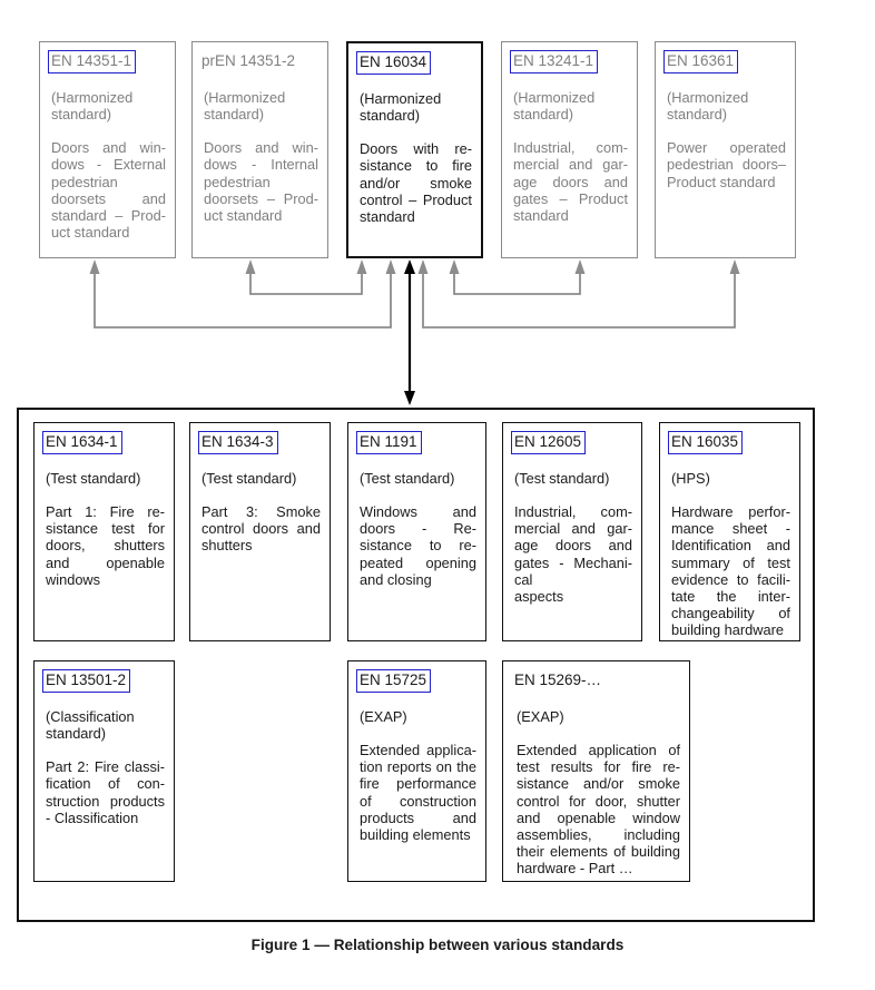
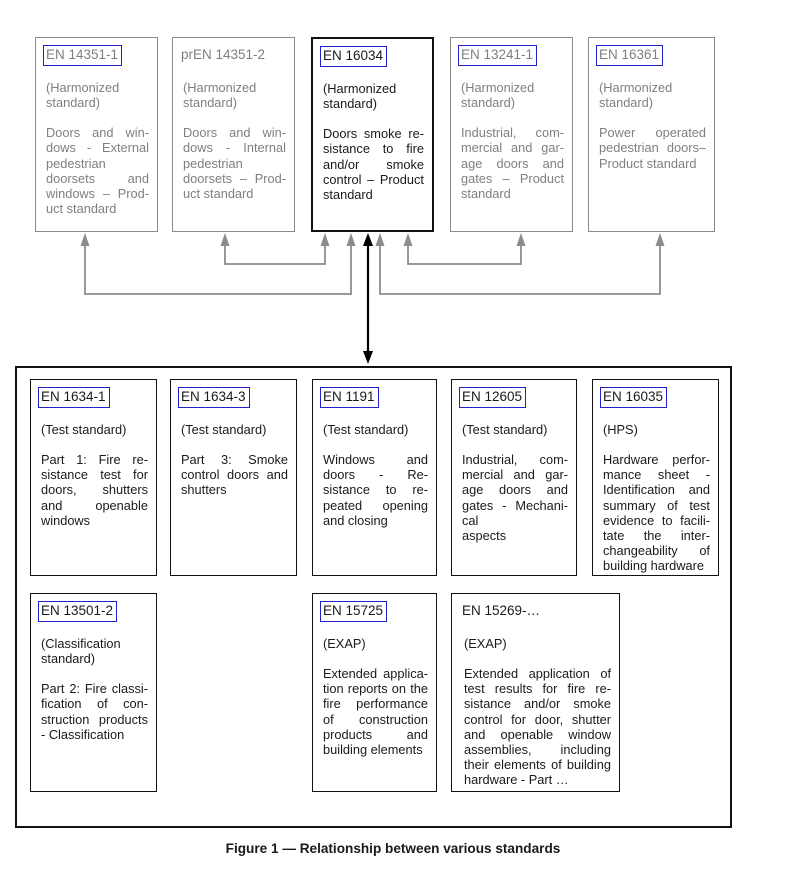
  EN 14351-1
  (Harmonized standard)
- Doors and win-dows - External pedestrian doorsets and standard – Prod-uct standard
+ Doors and win-dows - External pedestrian doorsets and windows – Prod-uct standard
  prEN 14351-2
  (Harmonized standard)
  Doors and win-dows - Internal pedestrian doorsets – Prod-uct standard
  EN 16034
  (Harmonized standard)
- Doors with re-sistance to fire and/or smoke control – Product standard
+ Doors smoke re-sistance to fire and/or smoke control – Product standard
  EN 13241-1
  (Harmonized standard)
  Industrial, com-mercial and gar-age doors and gates – Product standard
  EN 16361
  (Harmonized standard)
  Power operated pedestrian doors– Product standard
  EN 1634-1
  (Test standard)
  Part 1: Fire re-sistance test for doors, shutters and openable windows
  EN 1634-3
  (Test standard)
  Part 3: Smoke control doors and shutters
  EN 1191
  (Test standard)
  Windows and doors - Re-sistance to re-peated opening and closing
  EN 12605
  (Test standard)
  Industrial, com-mercial and gar-age doors and gates - Mechani-cal
  aspects
  EN 16035
  (HPS)
  Hardware perfor-mance sheet - Identification and summary of test evidence to facili-tate the inter-changeability of building hardware
  EN 13501-2
  (Classification standard)
  Part 2: Fire classi-fication of con-struction products - Classification
  EN 15725
  (EXAP)
  Extended applica-tion reports on the fire performance of construction products and building elements
  EN 15269-…
  (EXAP)
  Extended application of test results for fire re-sistance and/or smoke control for door, shutter and openable window assemblies, including their elements of building hardware - Part …
  Figure 1 — Relationship between various standards
